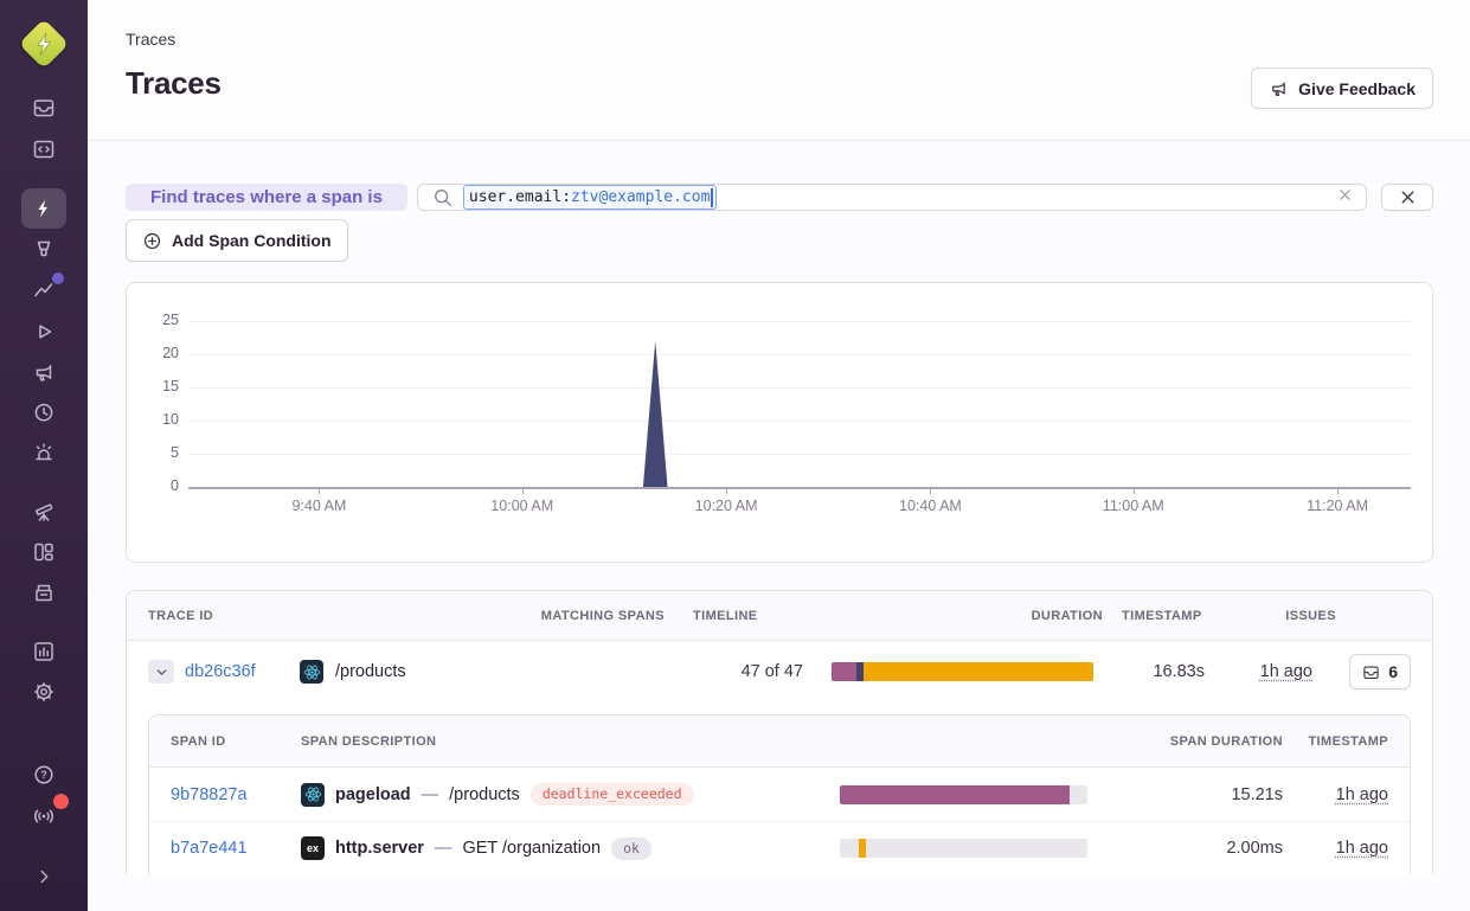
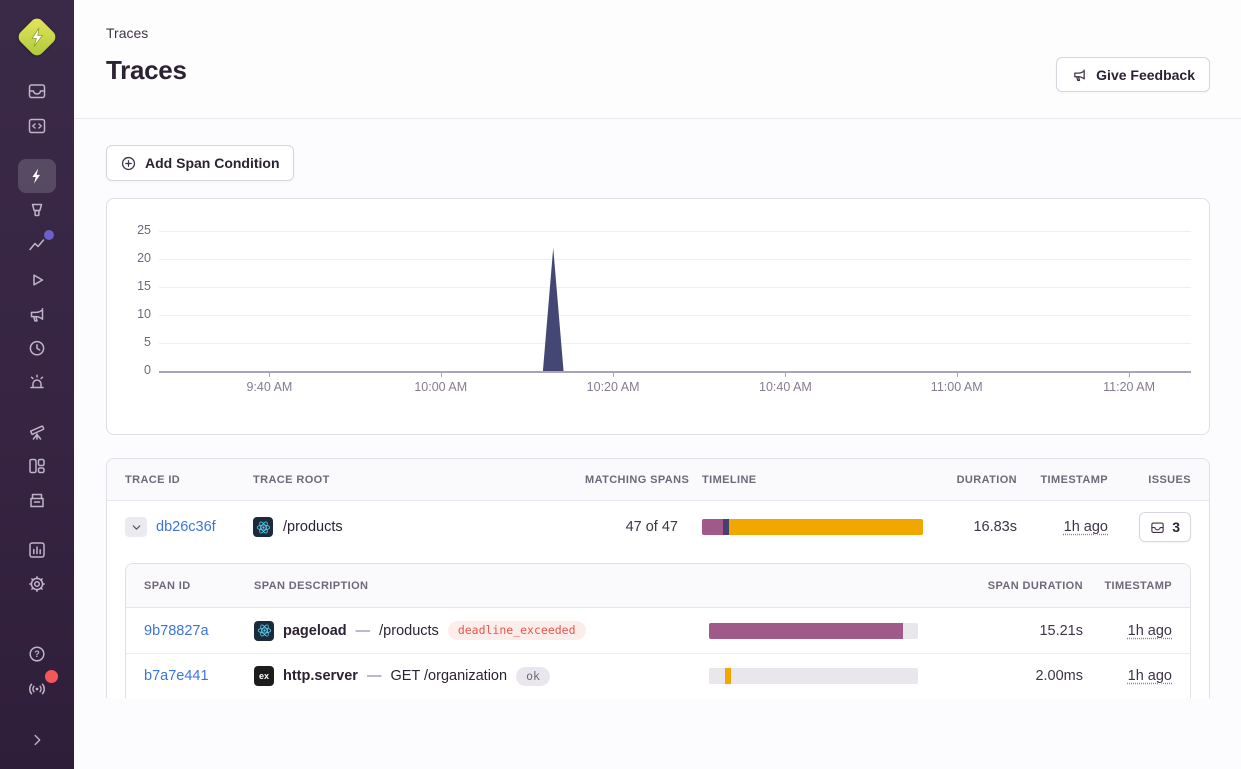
  ?
  Traces
  Traces
  Give Feedback
- Find traces where a span is
- user.email:
- ztv@example.com
  Add Span Condition
  0
  5
  10
  15
  20
  25
  9:40 AM
  10:00 AM
  10:20 AM
  10:40 AM
  11:00 AM
  11:20 AM
  TRACE ID
+ TRACE ROOT
  MATCHING SPANS
  TIMELINE
  DURATION
  TIMESTAMP
  ISSUES
  db26c36f
  /products
  47 of 47
  16.83s
  1h ago
- 6
+ 3
  SPAN ID
  SPAN DESCRIPTION
  SPAN DURATION
  TIMESTAMP
  9b78827a
  pageload
  —
  /products
  deadline_exceeded
  15.21s
  1h ago
  b7a7e441
  ex
  http.server
  —
  GET /organization
  ok
  2.00ms
  1h ago
